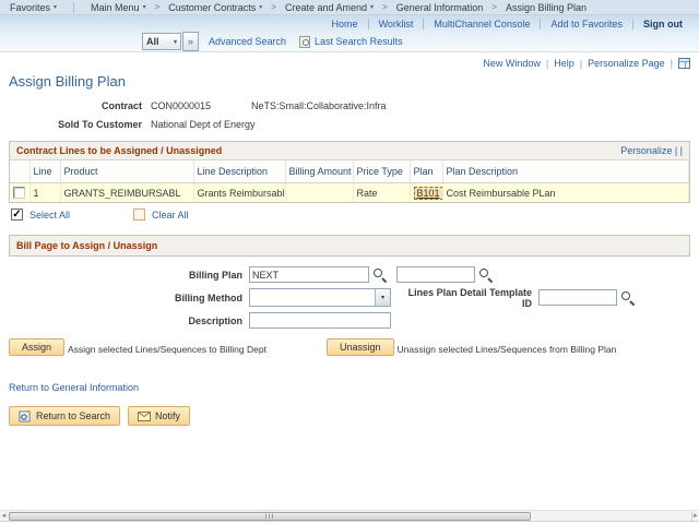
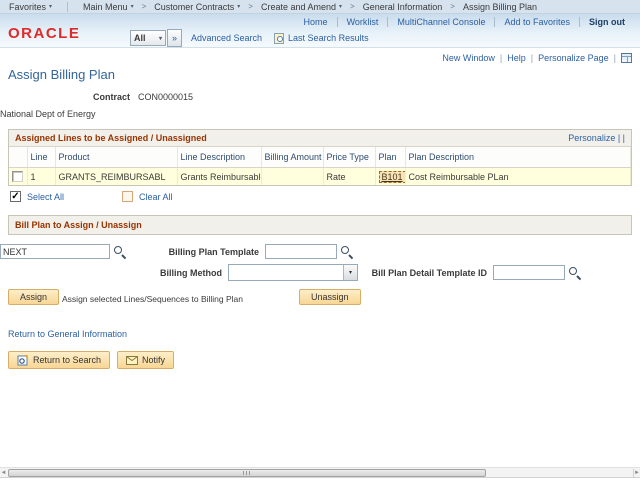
  Favorites
  Main Menu
  >
  Customer Contracts
  >
  Create and Amend
  >
  General Information
  >
  Assign Billing Plan
+ ORACLE
  Home
  Worklist
  MultiChannel Console
  Add to Favorites
  Sign out
  All
  »
  Advanced Search
  Last Search Results
  New Window
  |
  Help
  |
  Personalize Page
  |
  Assign Billing Plan
  Contract
  CON0000015
- NeTS:Small:Collaborative:Infra
- Sold To Customer
  National Dept of Energy
- Contract Lines to be Assigned / Unassigned
+ Assigned Lines to be Assigned / Unassigned
  Personalize | |
  	Line	Product	Line Description	Billing Amount	Price Type	Plan	Plan Description
  	1	GRANTS_REIMBURSABL	Grants Reimbursabl		Rate	B101	Cost Reimbursable PLan
  ✓
  Select All
  Clear All
- Bill Page to Assign / Unassign
+ Bill Plan to Assign / Unassign
- Billing Plan
  NEXT
+ Billing Plan Template
  Billing Method
- Lines Plan Detail Template ID
+ Bill Plan Detail Template ID
- Description
  Assign
- Assign selected Lines/Sequences to Billing Dept
+ Assign selected Lines/Sequences to Billing Plan
  Unassign
- Unassign selected Lines/Sequences from Billing Plan
  Return to General Information
  Return to Search
  Notify
